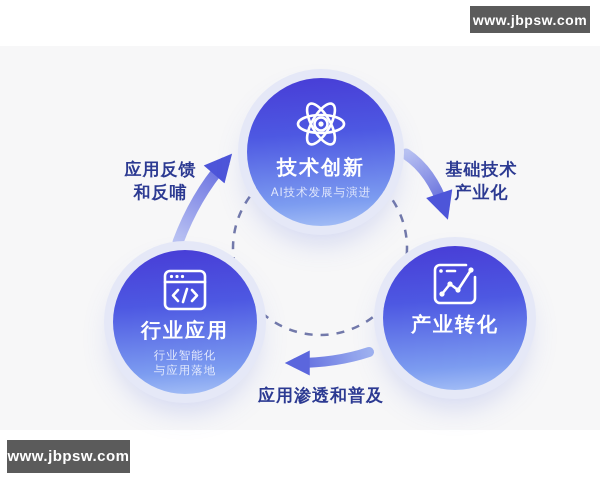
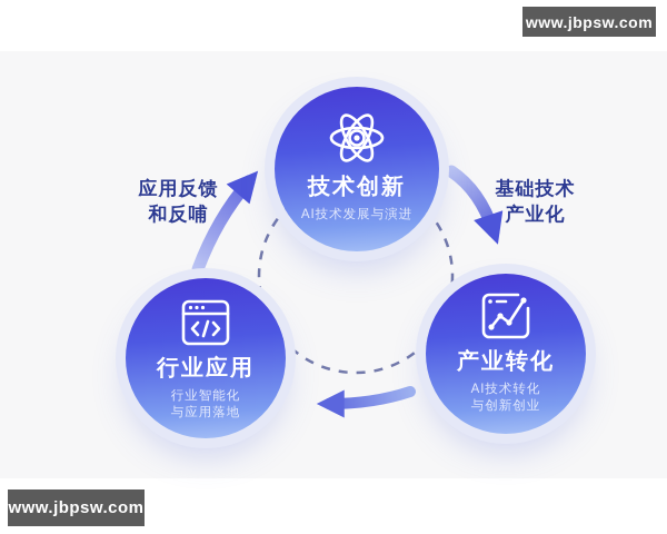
  技术创新
  AI技术发展与演进
  行业应用
  行业智能化
  与应用落地
  产业转化
+ AI技术转化
+ 与创新创业
  应用反馈
  和反哺
  基础技术
  产业化
- 应用渗透和普及
  www.jbpsw.com
  www.jbpsw.com
